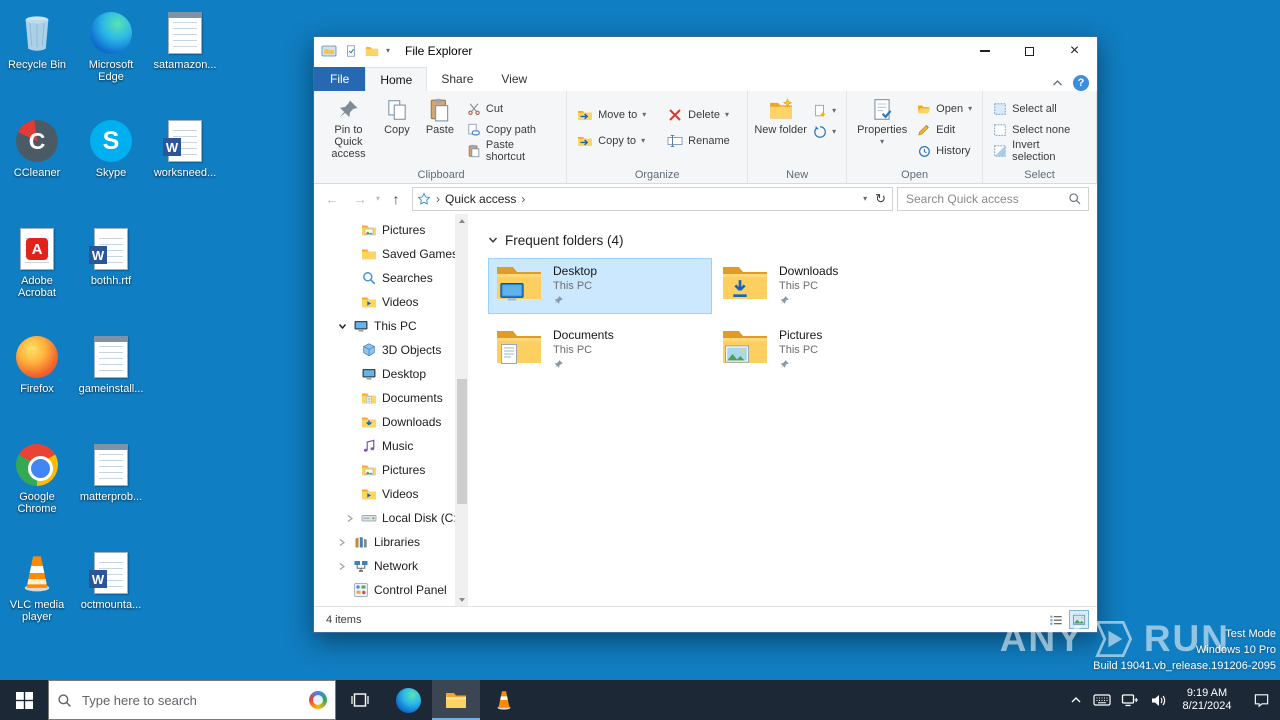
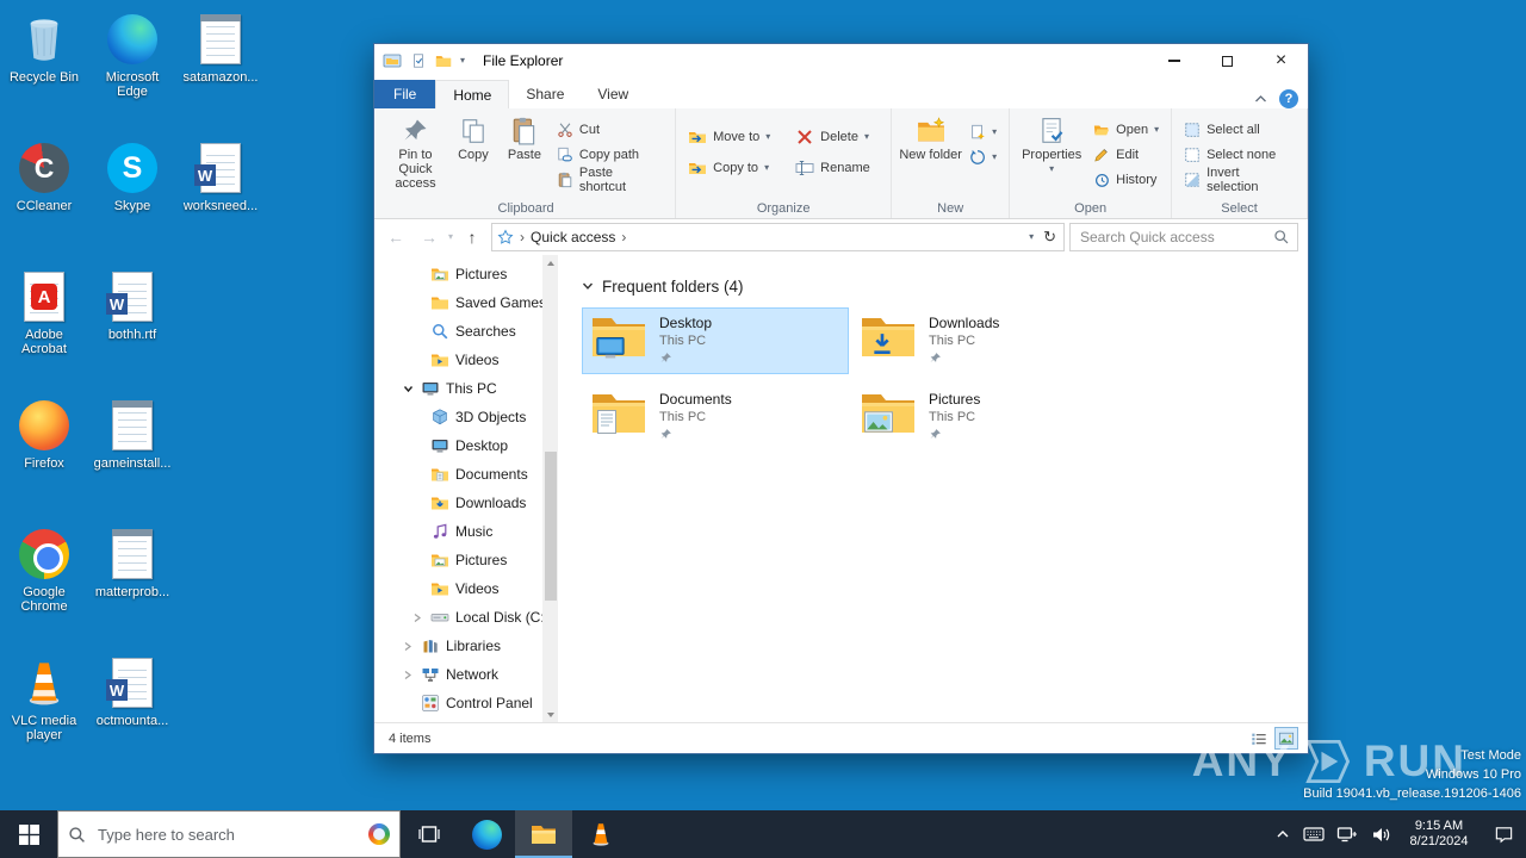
  Recycle Bin
  Microsoft Edge
  satamazon...
  CCleaner
  Skype
  worksneed...
  Adobe Acrobat
  bothh.rtf
  Firefox
  gameinstall...
  Google Chrome
  matterprob...
  VLC media player
  octmounta...
  ▾
  File Explorer
  ×
  File
  Home
  Share
  View
  Pin to Quick access
  Copy
  Paste
  Cut
  Copy path
  Paste shortcut
  Clipboard
  Move to
  ▾
  Delete
  ▾
  Copy to
  ▾
  Rename
  Organize
  New folder
  ▾
  ▾
  New
  Properties
  ▾
  Open
  ▾
  Edit
  History
  Open
  Select all
  Select none
  Invert selection
  Select
  ←
  →
  ▾
  ↑
  ›
  Quick access
  ›
  ▾
  ↻
  Search Quick access
  Pictures
  Saved Game
  Searches
  Videos
  This PC
  3D Objects
  Desktop
  Documents
  Downloads
  Music
  Pictures
  Videos
  Local Disk (C
  Libraries
  Network
  Control Panel
  Frequent folders (4)
  Desktop
  This PC
  Downloads
  This PC
  Documents
  This PC
  Pictures
  This PC
  4 items
  ANY
  RUN
  Test Mode
  Windows 10 Pro
- Build 19041.vb_release.191206-2095
+ Build 19041.vb_release.191206-1406
  Type here to search
- 9:19 AM
+ 9:15 AM
  8/21/2024
